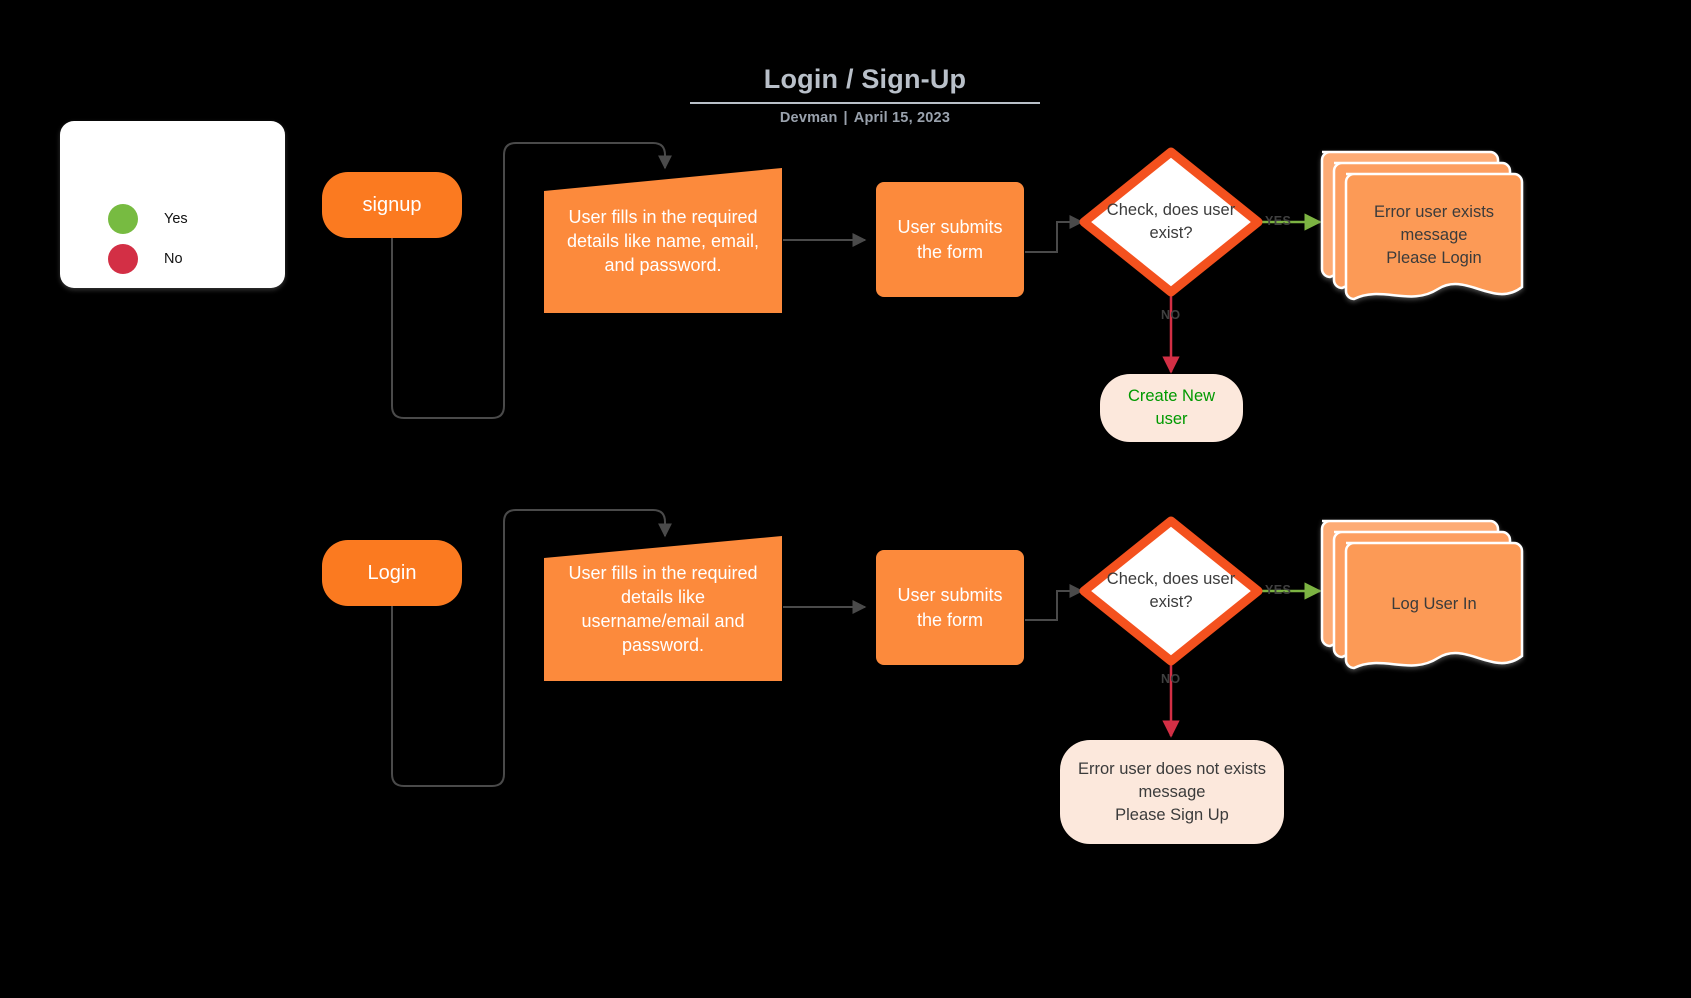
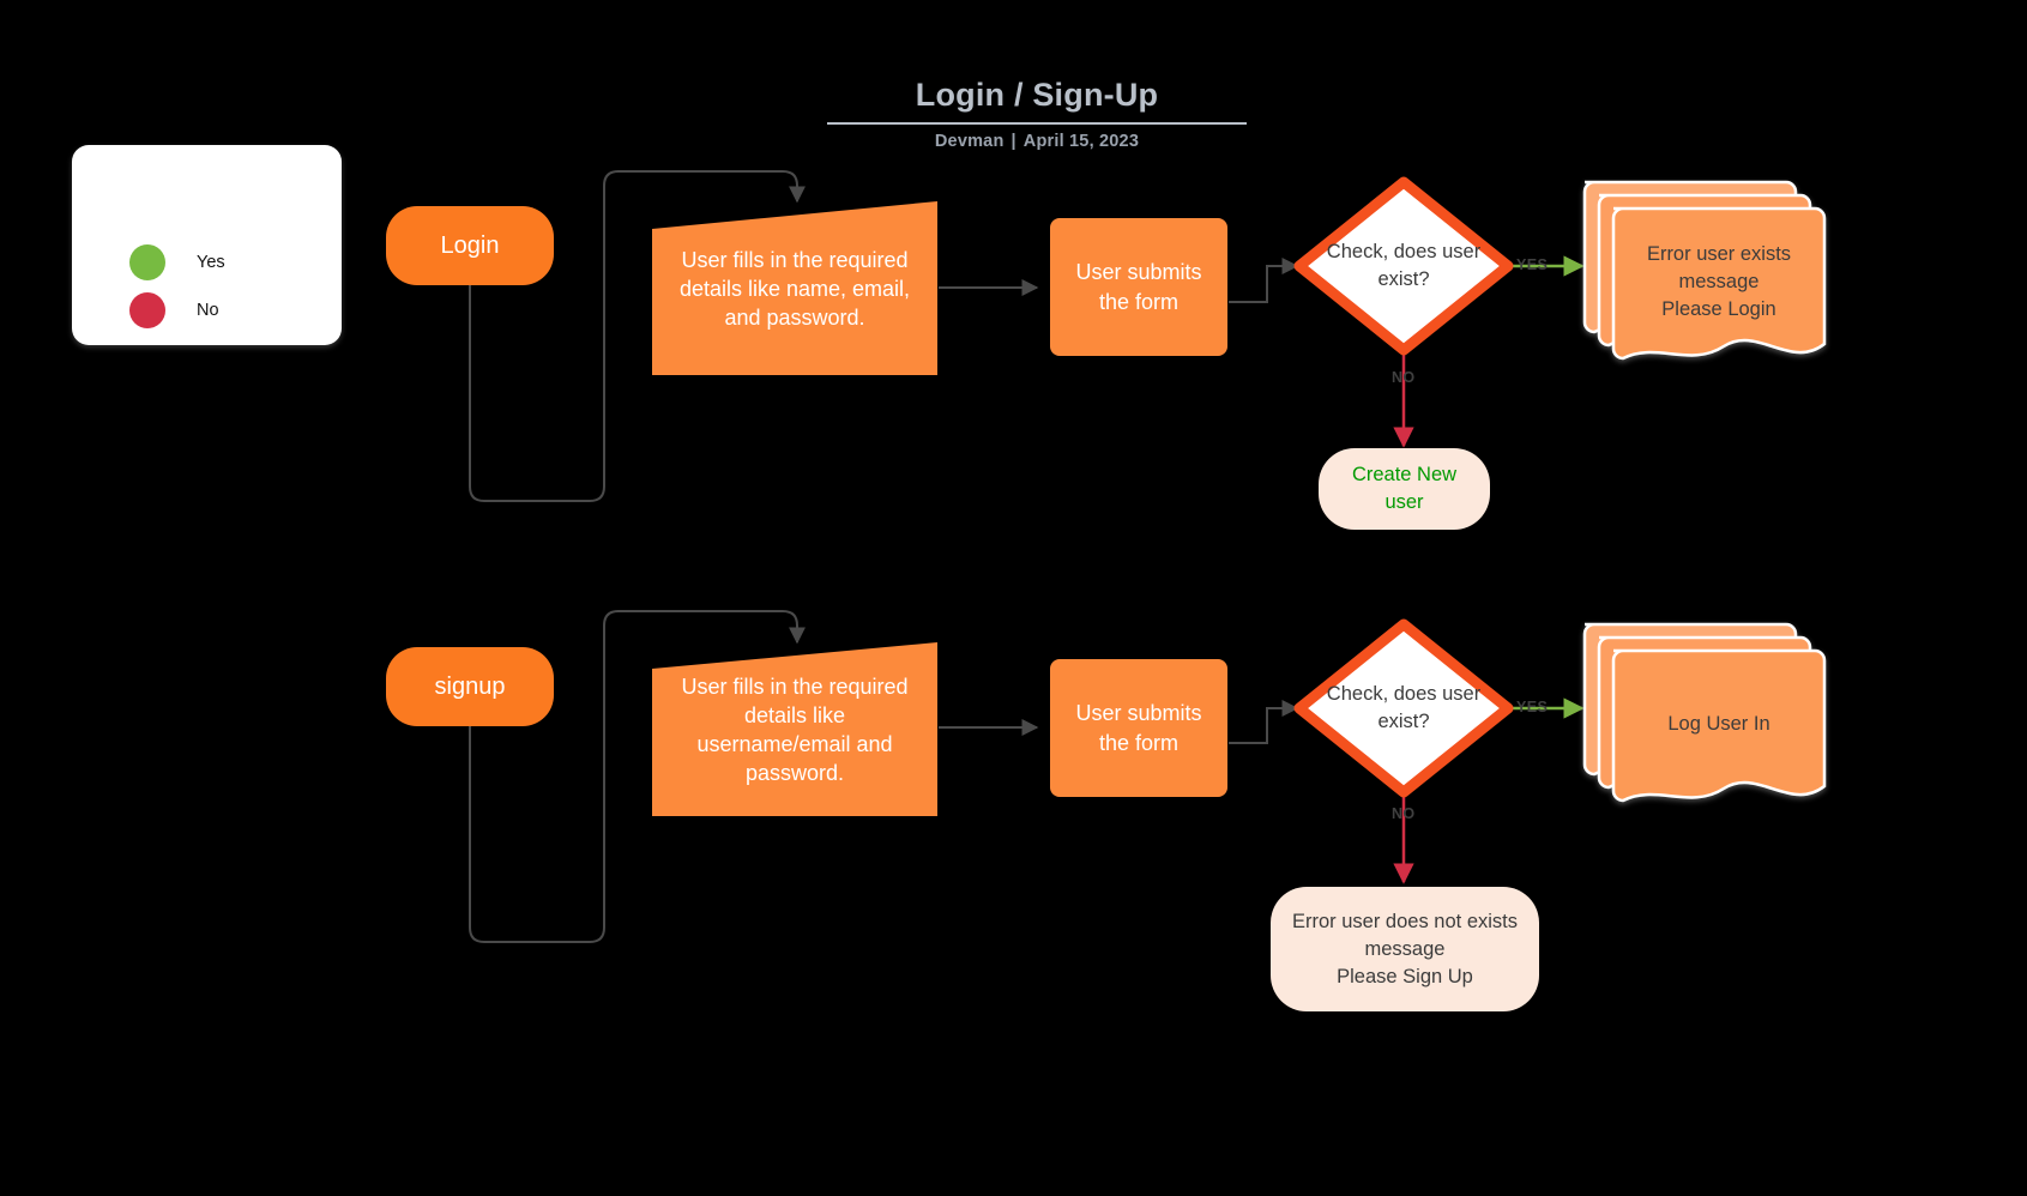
  Login / Sign-Up
  Devman | April 15, 2023
  Yes
  No
- signup
+ Login
  User fills in the required details like name, email, and password.
  User submits
  the form
  Check, does user
  exist?
  YES
  NO
  Error user exists
  message
  Please Login
  Create New
  user
- Login
+ signup
  User fills in the required details like username/email and password.
  User submits
  the form
  Check, does user
  exist?
  YES
  NO
  Log User In
  Error user does not exists
  message
  Please Sign Up
